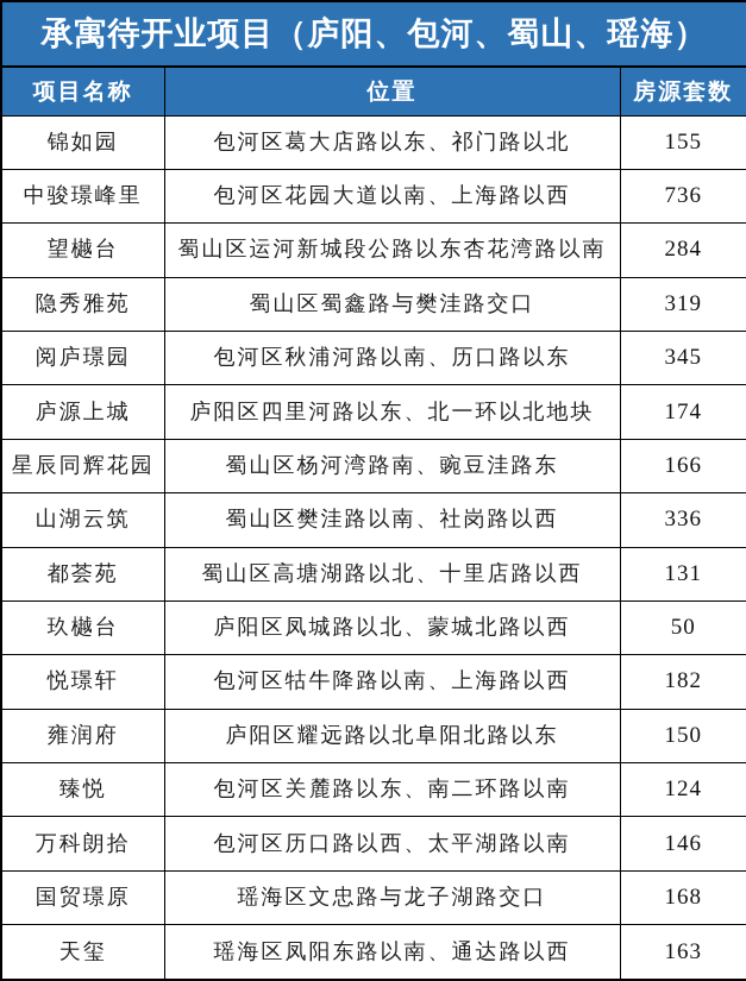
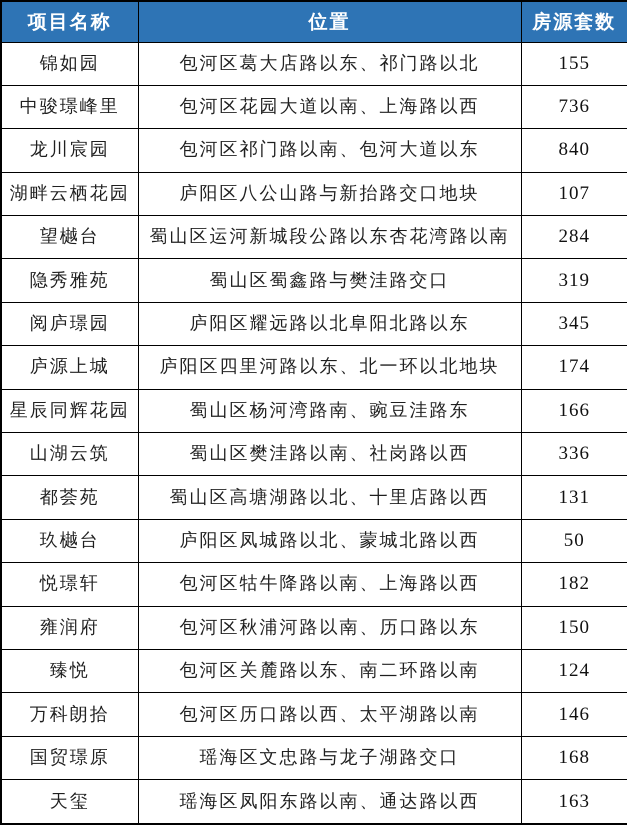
- 承寓待开业项目（庐阳、包河、蜀山、瑶海）
  项目名称	位置	房源套数
  锦如园	包河区葛大店路以东、祁门路以北	155
  中骏璟峰里	包河区花园大道以南、上海路以西	736
+ 龙川宸园	包河区祁门路以南、包河大道以东	840
+ 湖畔云栖花园	庐阳区八公山路与新抬路交口地块	107
  望樾台	蜀山区运河新城段公路以东杏花湾路以南	284
  隐秀雅苑	蜀山区蜀鑫路与樊洼路交口	319
- 阅庐璟园	包河区秋浦河路以南、历口路以东	345
+ 阅庐璟园	庐阳区耀远路以北阜阳北路以东	345
  庐源上城	庐阳区四里河路以东、北一环以北地块	174
  星辰同辉花园	蜀山区杨河湾路南、豌豆洼路东	166
  山湖云筑	蜀山区樊洼路以南、社岗路以西	336
  都荟苑	蜀山区高塘湖路以北、十里店路以西	131
  玖樾台	庐阳区凤城路以北、蒙城北路以西	50
  悦璟轩	包河区牯牛降路以南、上海路以西	182
- 雍润府	庐阳区耀远路以北阜阳北路以东	150
+ 雍润府	包河区秋浦河路以南、历口路以东	150
  臻悦	包河区关麓路以东、南二环路以南	124
  万科朗拾	包河区历口路以西、太平湖路以南	146
  国贸璟原	瑶海区文忠路与龙子湖路交口	168
  天玺	瑶海区凤阳东路以南、通达路以西	163
